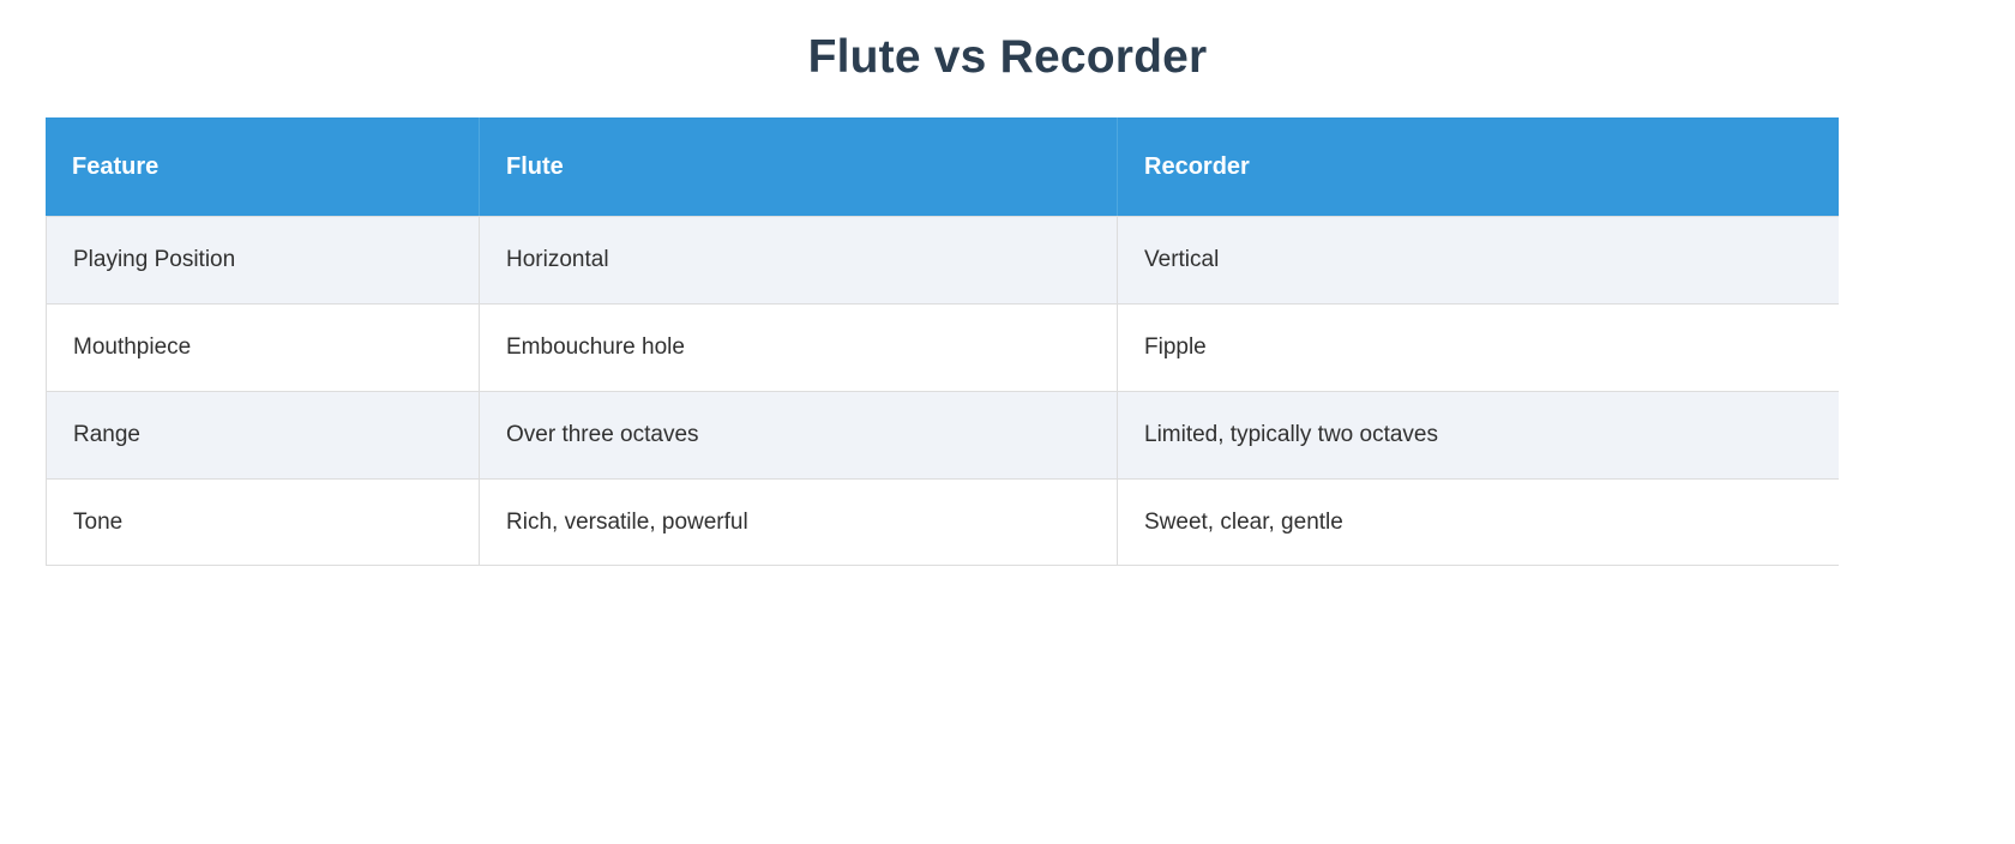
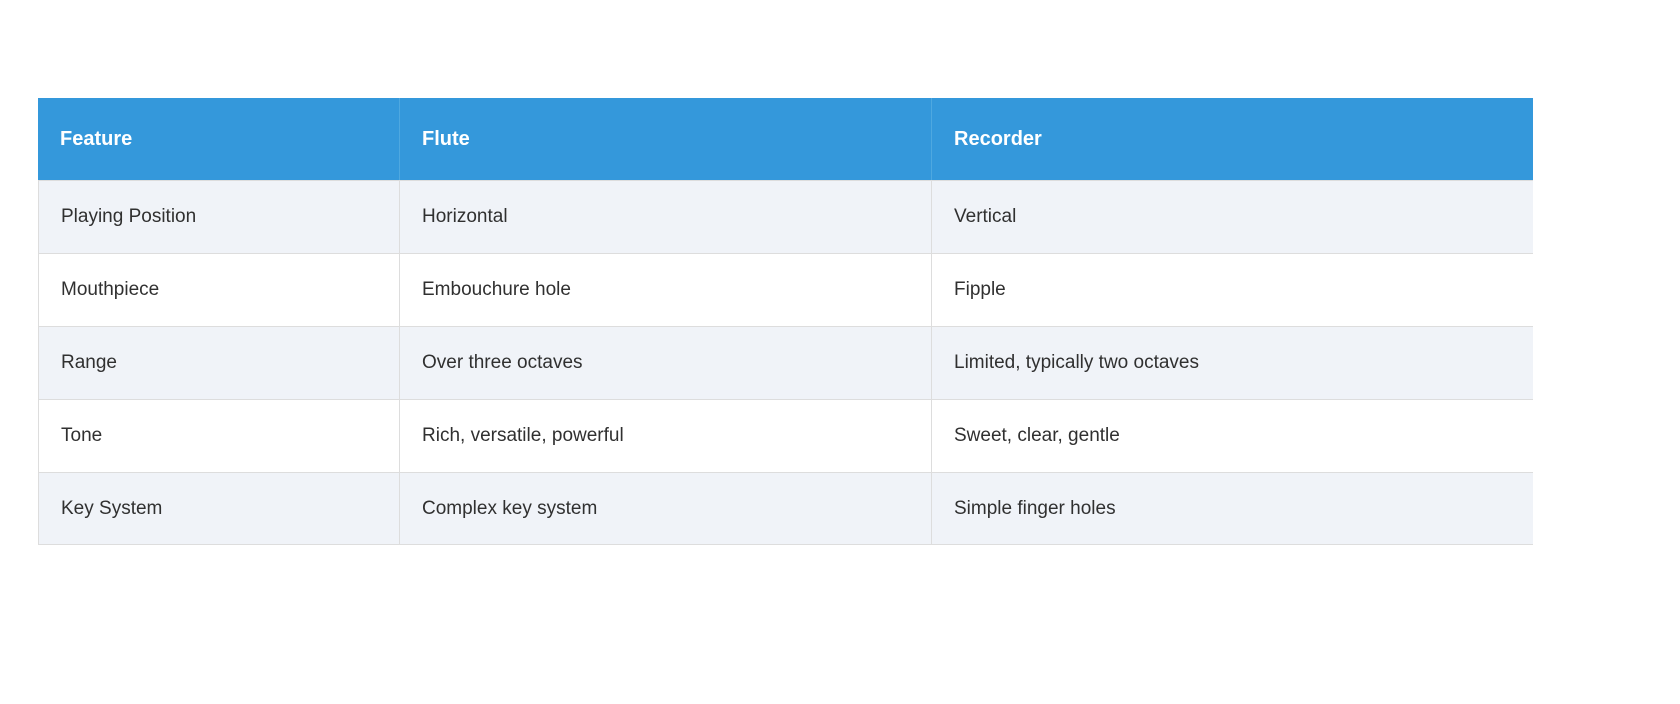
- Flute vs Recorder
  Feature	Flute	Recorder
  Playing Position	Horizontal	Vertical
  Mouthpiece	Embouchure hole	Fipple
  Range	Over three octaves	Limited, typically two octaves
  Tone	Rich, versatile, powerful	Sweet, clear, gentle
+ Key System	Complex key system	Simple finger holes
